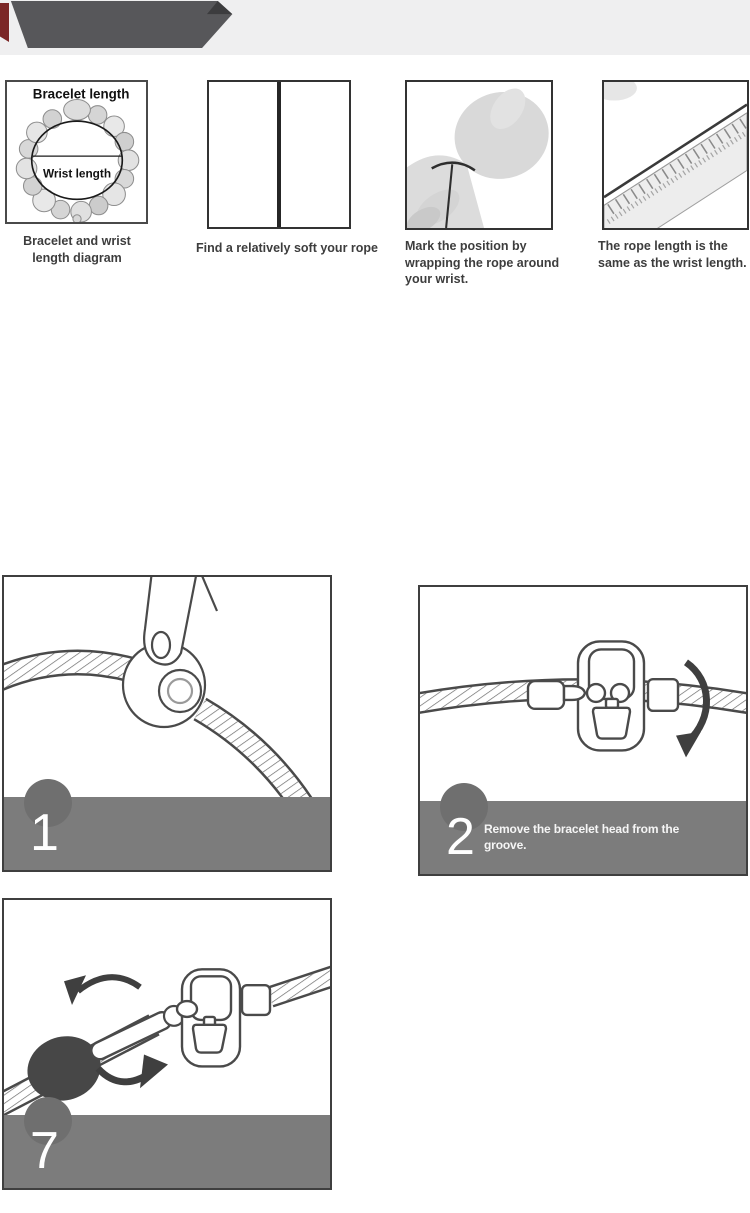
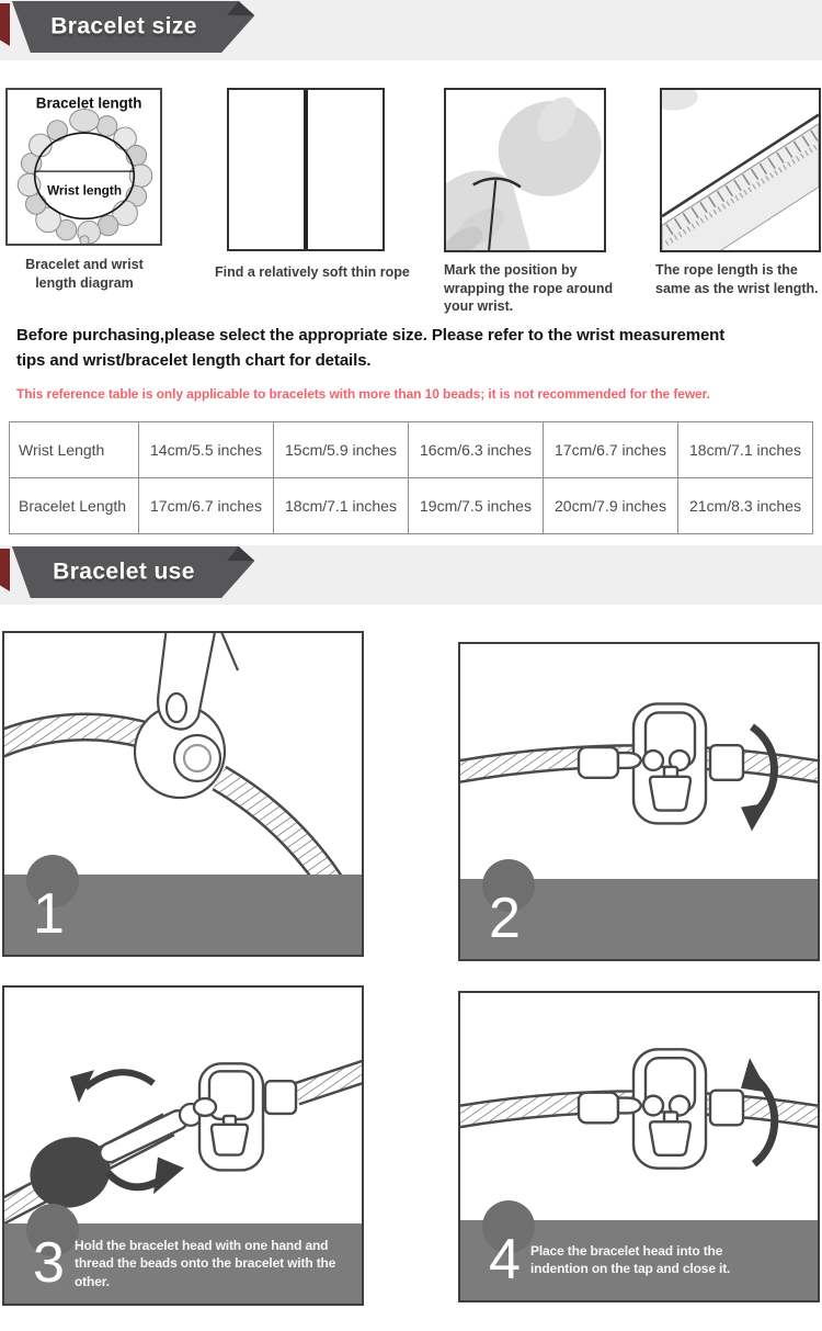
+ Bracelet size
  Bracelet length
  Wrist length
  Bracelet and wrist
  length diagram
- Find a relatively soft your rope
+ Find a relatively soft thin rope
  Mark the position by
  wrapping the rope around
  your wrist.
  The rope length is the
  same as the wrist length.
+ Before purchasing,please select the appropriate size. Please refer to the wrist measurement
+ tips and wrist/bracelet length chart for details.
+ This reference table is only applicable to bracelets with more than 10 beads; it is not recommended for the fewer.
+ Wrist Length	14cm/5.5 inches	15cm/5.9 inches	16cm/6.3 inches	17cm/6.7 inches	18cm/7.1 inches
+ Bracelet Length	17cm/6.7 inches	18cm/7.1 inches	19cm/7.5 inches	20cm/7.9 inches	21cm/8.3 inches
+ Bracelet use
  1
  2
- Remove the bracelet head from the
- groove.
- 7
+ 3
+ Hold the bracelet head with one hand and
+ thread the beads onto the bracelet with the
+ other.
+ 4
+ Place the bracelet head into the
+ indention on the tap and close it.
